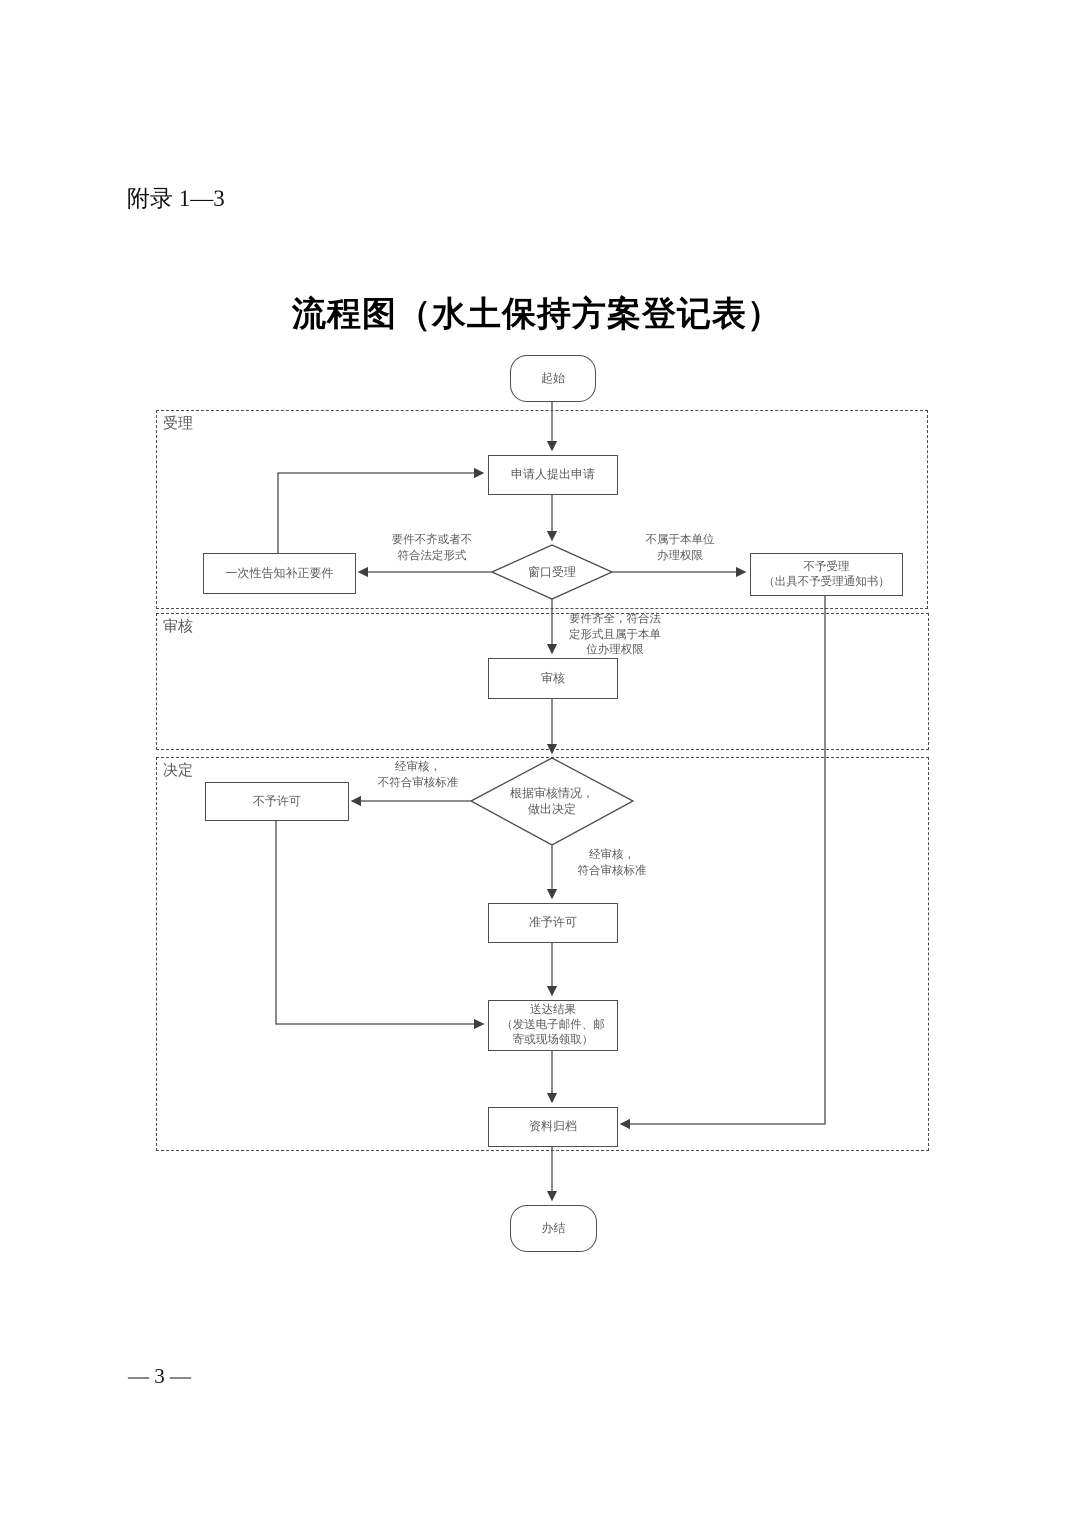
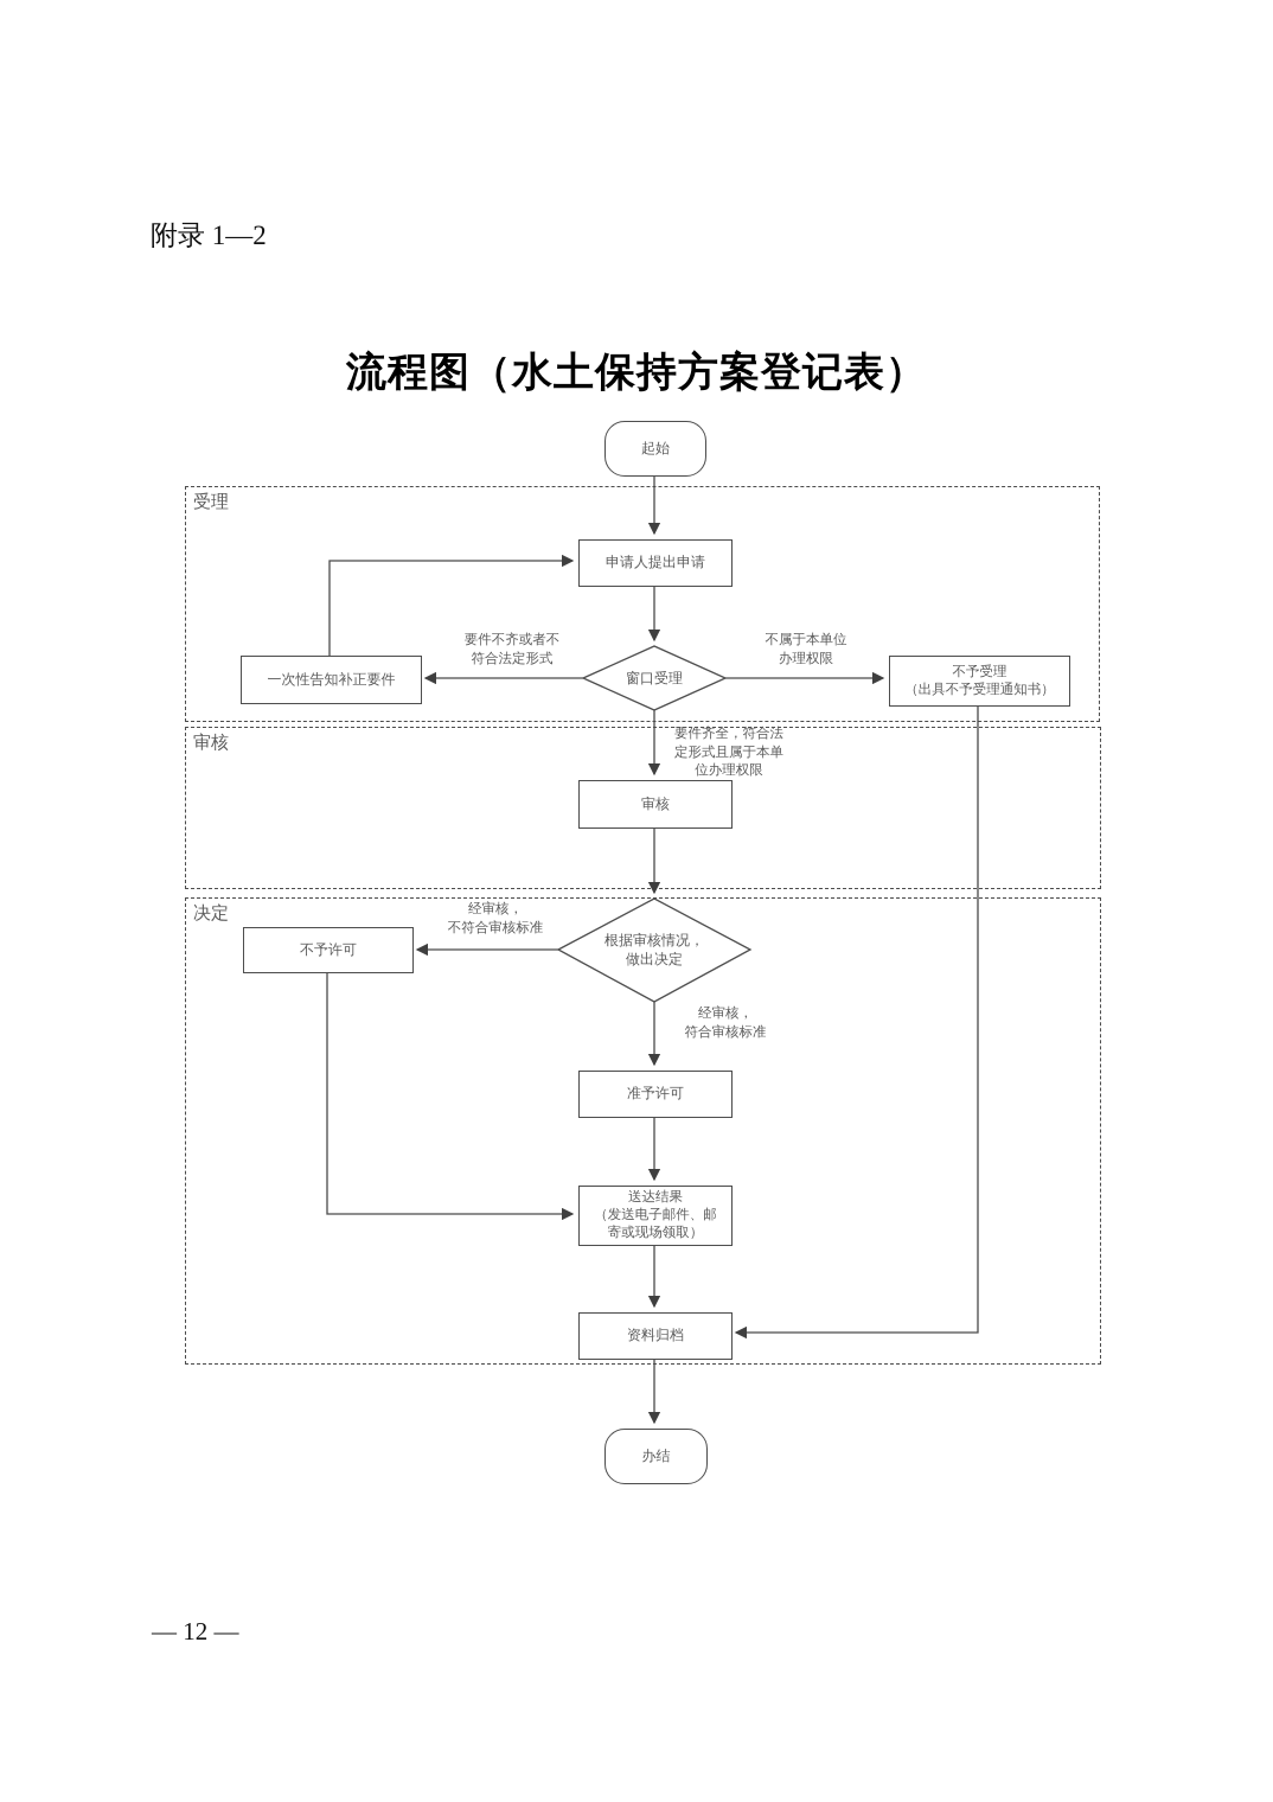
- 附录 1—3
+ 附录 1—2
  流程图（水土保持方案登记表）
  受理
  审核
  决定
  起始
  申请人提出申请
  一次性告知补正要件
  不予受理
  （出具不予受理通知书）
  审核
  不予许可
  准予许可
  送达结果
  （发送电子邮件、邮
  寄或现场领取）
  资料归档
  办结
  窗口受理
  根据审核情况，
  做出决定
  要件不齐或者不
  符合法定形式
  不属于本单位
  办理权限
  要件齐全，符合法
  定形式且属于本单
  位办理权限
  经审核，
  不符合审核标准
  经审核，
  符合审核标准
- — 3 —
+ — 12 —
